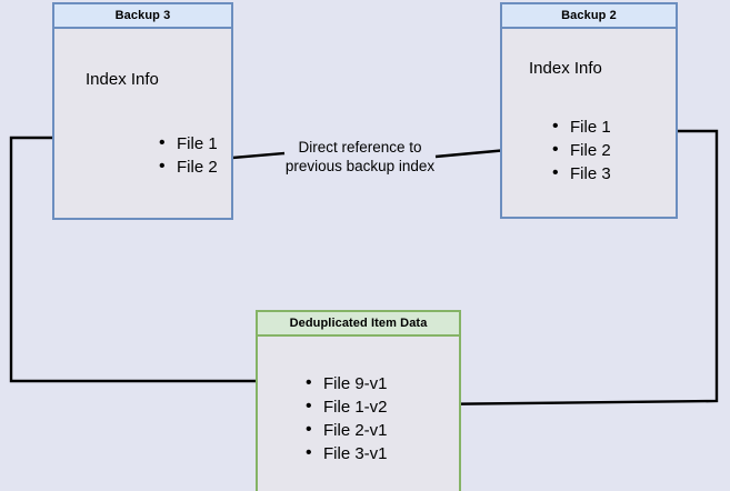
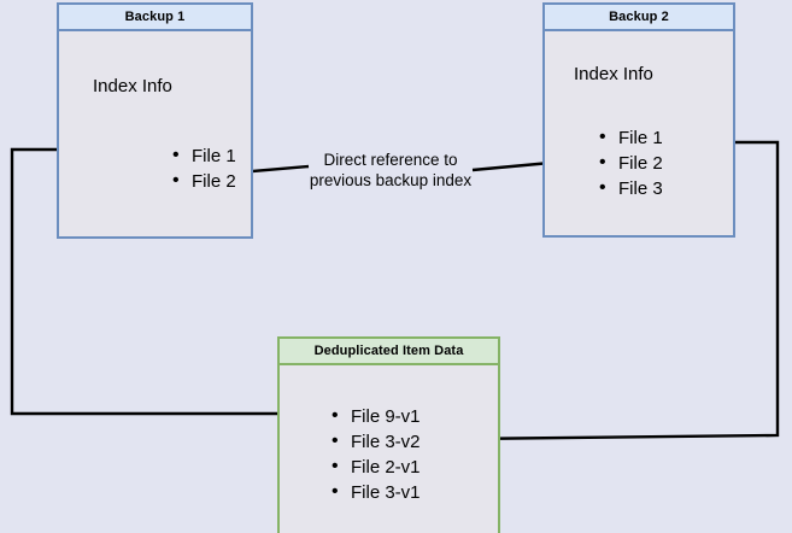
- Backup 3
+ Backup 1
  Index Info
  File 1
  File 2
  Backup 2
  Index Info
  File 1
  File 2
  File 3
  Deduplicated Item Data
  File 9-v1
- File 1-v2
+ File 3-v2
  File 2-v1
  File 3-v1
  Direct reference to
  previous backup index
